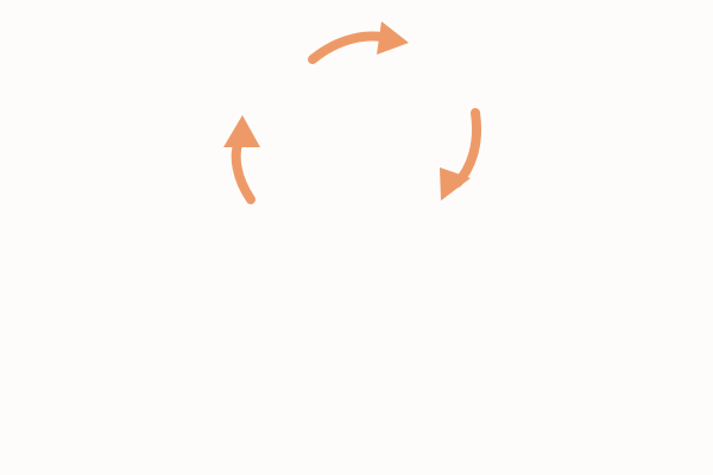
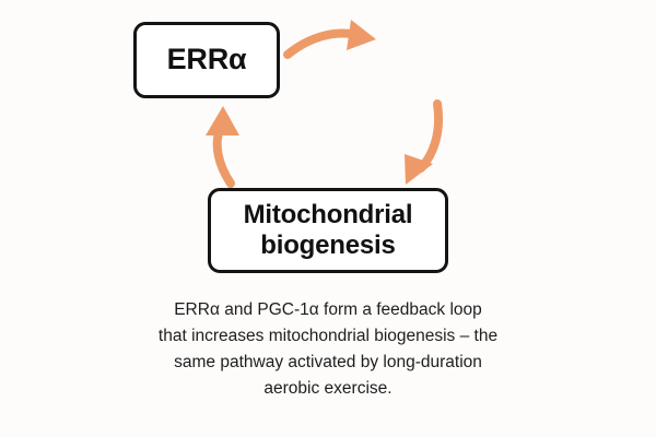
+ ERRα
+ Mitochondrial
+ biogenesis
+ ERRα and PGC-1α form a feedback loop
+ that increases mitochondrial biogenesis – the
+ same pathway activated by long-duration
+ aerobic exercise.
